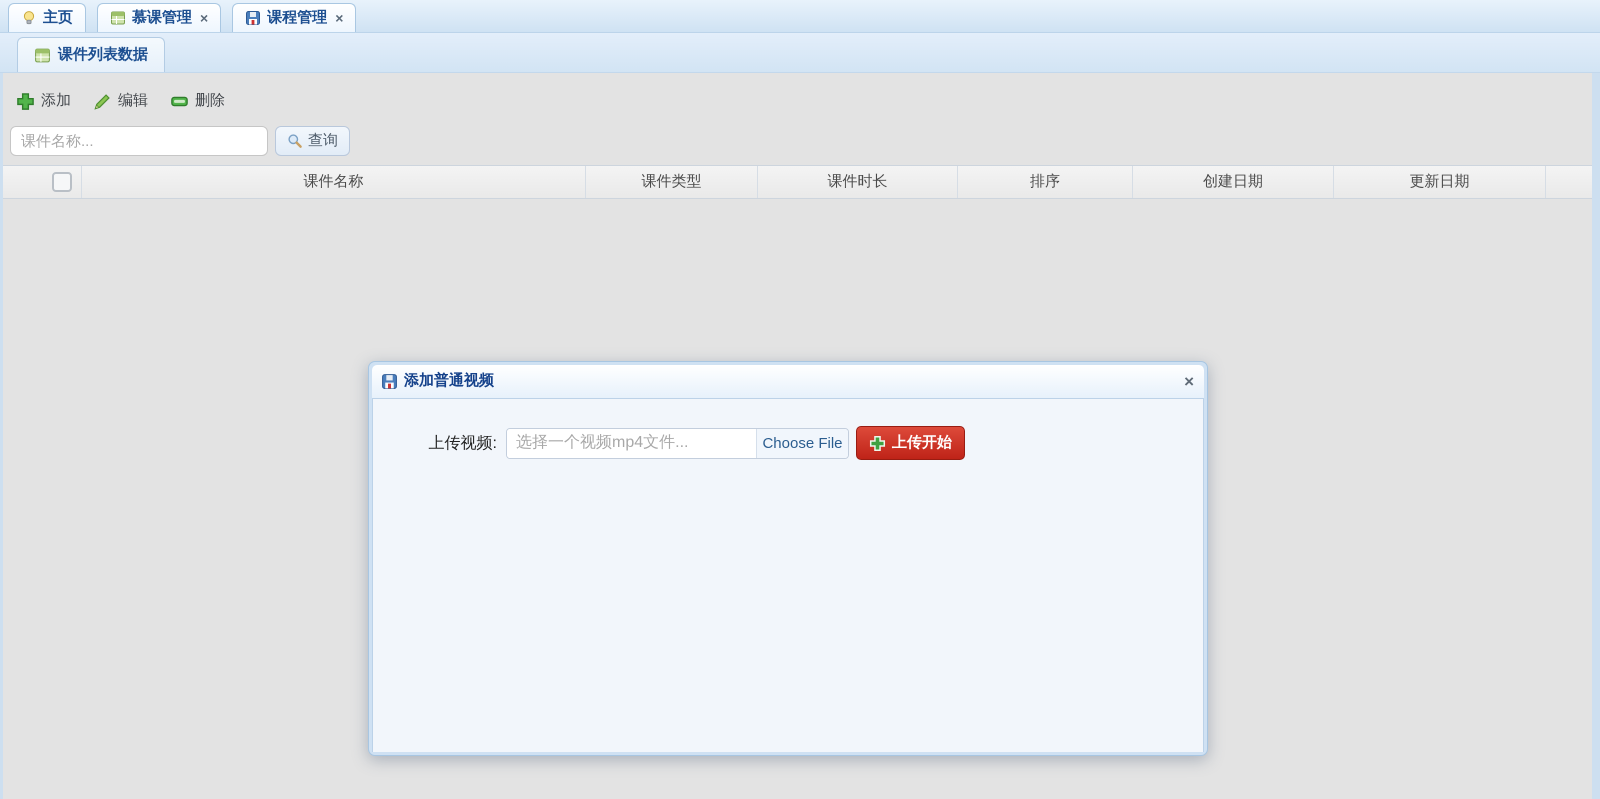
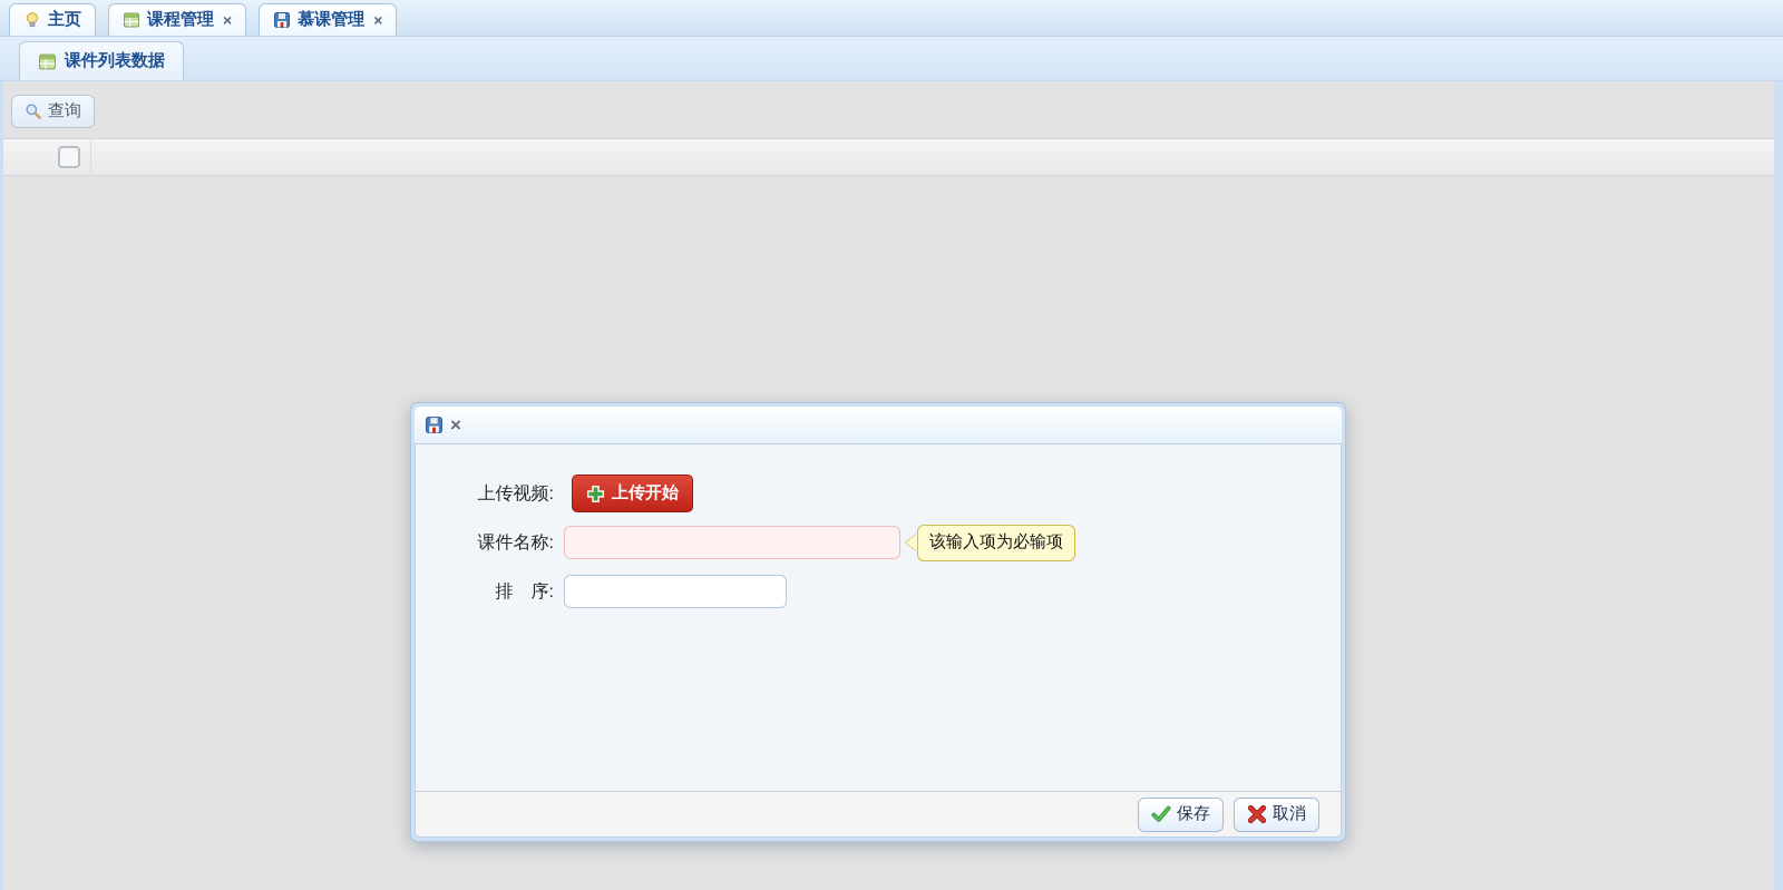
  主页
- 慕课管理
+ 课程管理
  ×
- 课程管理
+ 慕课管理
  ×
  课件列表数据
- 添加
- 编辑
- 删除
- 课件名称...
  查询
- 课件名称
- 课件类型
- 课件时长
- 排序
- 创建日期
- 更新日期
- 添加普通视频
  ×
  上传视频:
- 选择一个视频mp4文件...
- Choose File
  上传开始
+ 课件名称:
+ 该输入项为必输项
+ 排 序:
+ 保存
+ 取消
